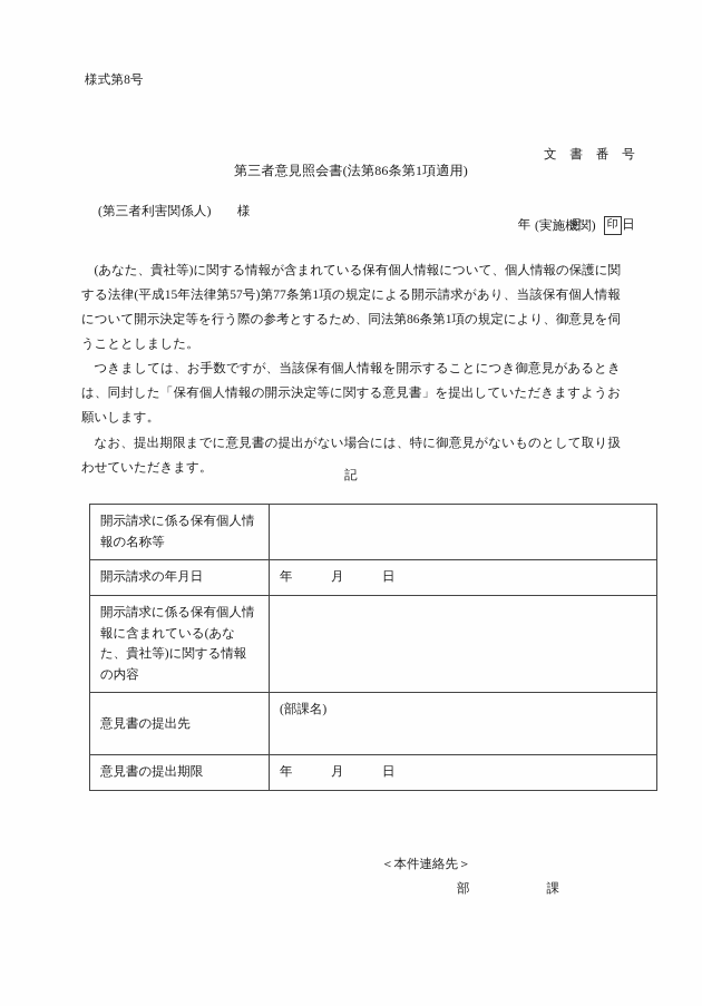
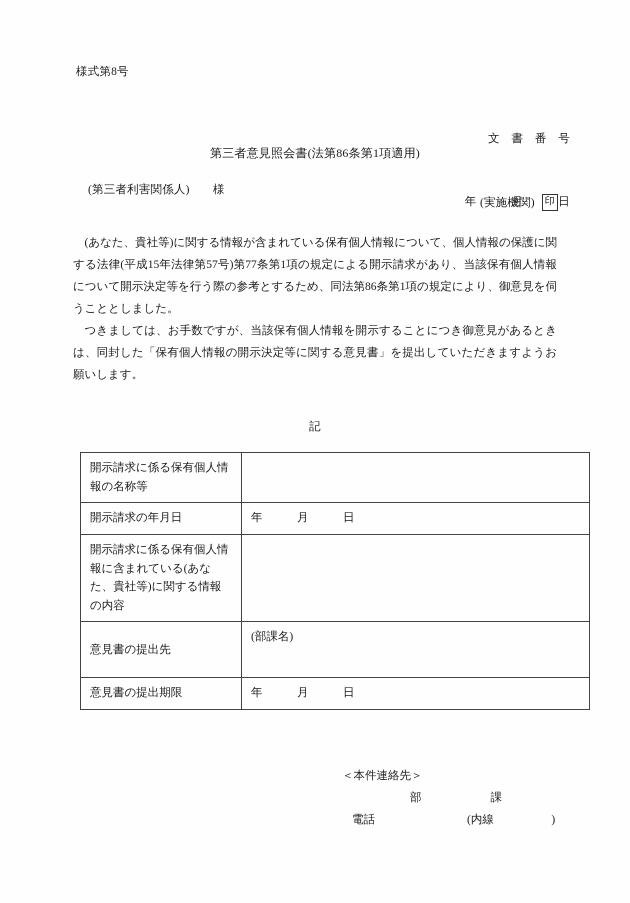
  様式第8号
  文 書 番 号
  年 月 日
  第三者意見照会書(法第86条第1項適用)
  (第三者利害関係人) 様
  (実施機関)
  印
  (あなた、貴社等)に関する情報が含まれている保有個人情報について、個人情報の保護に関する法律(平成15年法律第57号)第77条第1項の規定による開示請求があり、当該保有個人情報について開示決定等を行う際の参考とするため、同法第86条第1項の規定により、御意見を伺うこととしました。
  つきましては、お手数ですが、当該保有個人情報を開示することにつき御意見があるときは、同封した「保有個人情報の開示決定等に関する意見書」を提出していただきますようお願いします。
- なお、提出期限までに意見書の提出がない場合には、特に御意見がないものとして取り扱わせていただきます。
  記
  開示請求に係る保有個人情報の名称等
  開示請求の年月日	年 月 日
  開示請求に係る保有個人情報に含まれている(あなた、貴社等)に関する情報の内容
  意見書の提出先	(部課名)
  意見書の提出期限	年 月 日
  ＜本件連絡先＞
  部 課
+ 電話 (内線 )
